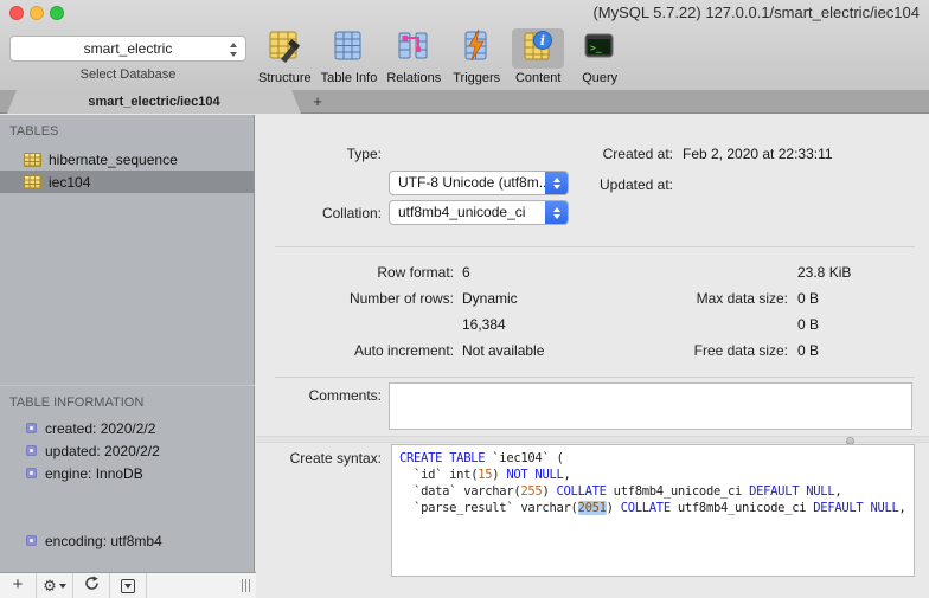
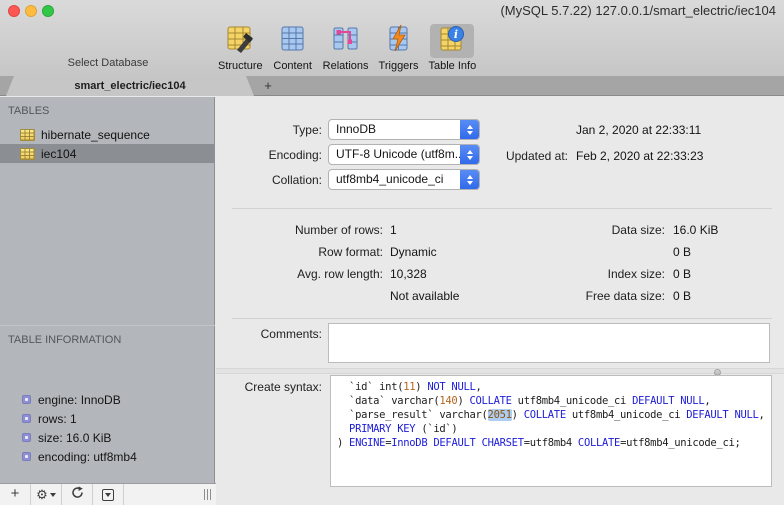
  (MySQL 5.7.22) 127.0.0.1/smart_electric/iec104
- smart_electric
  Select Database
  Structure
- Table Info
+ Content
  Relations
  Triggers
  i
- Content
+ Table Info
- >_
- Query
  smart_electric/iec104
  +
  TABLES
  hibernate_sequence
  iec104
  TABLE INFORMATION
- created: 2020/2/2
- updated: 2020/2/2
  engine: InnoDB
+ rows: 1
+ size: 16.0 KiB
  encoding: utf8mb4
  +
  ⚙
  Type:
+ InnoDB
+ Encoding:
  UTF-8 Unicode (utf8m.
  Collation:
  utf8mb4_unicode_ci
- Created at:
- Feb 2, 2020 at 22:33:11
+ Jan 2, 2020 at 22:33:11
  Updated at:
+ Feb 2, 2020 at 22:33:23
- Row format:
+ Number of rows:
- 6
+ 1
- Number of rows:
+ Row format:
  Dynamic
+ Avg. row length:
- 16,384
+ 10,328
- Auto increment:
  Not available
+ Data size:
- 23.8 KiB
+ 16.0 KiB
- Max data size:
  0 B
+ Index size:
  0 B
  Free data size:
  0 B
  Comments:
  Create syntax:
- CREATE TABLE `iec104` (
- `id` int(15) NOT NULL,
+ `id` int(11) NOT NULL,
- `data` varchar(255) COLLATE utf8mb4_unicode_ci DEFAULT NULL,
+ `data` varchar(140) COLLATE utf8mb4_unicode_ci DEFAULT NULL,
  `parse_result` varchar(2051) COLLATE utf8mb4_unicode_ci DEFAULT NULL,
+ PRIMARY KEY (`id`)
+ ) ENGINE=InnoDB DEFAULT CHARSET=utf8mb4 COLLATE=utf8mb4_unicode_ci;
